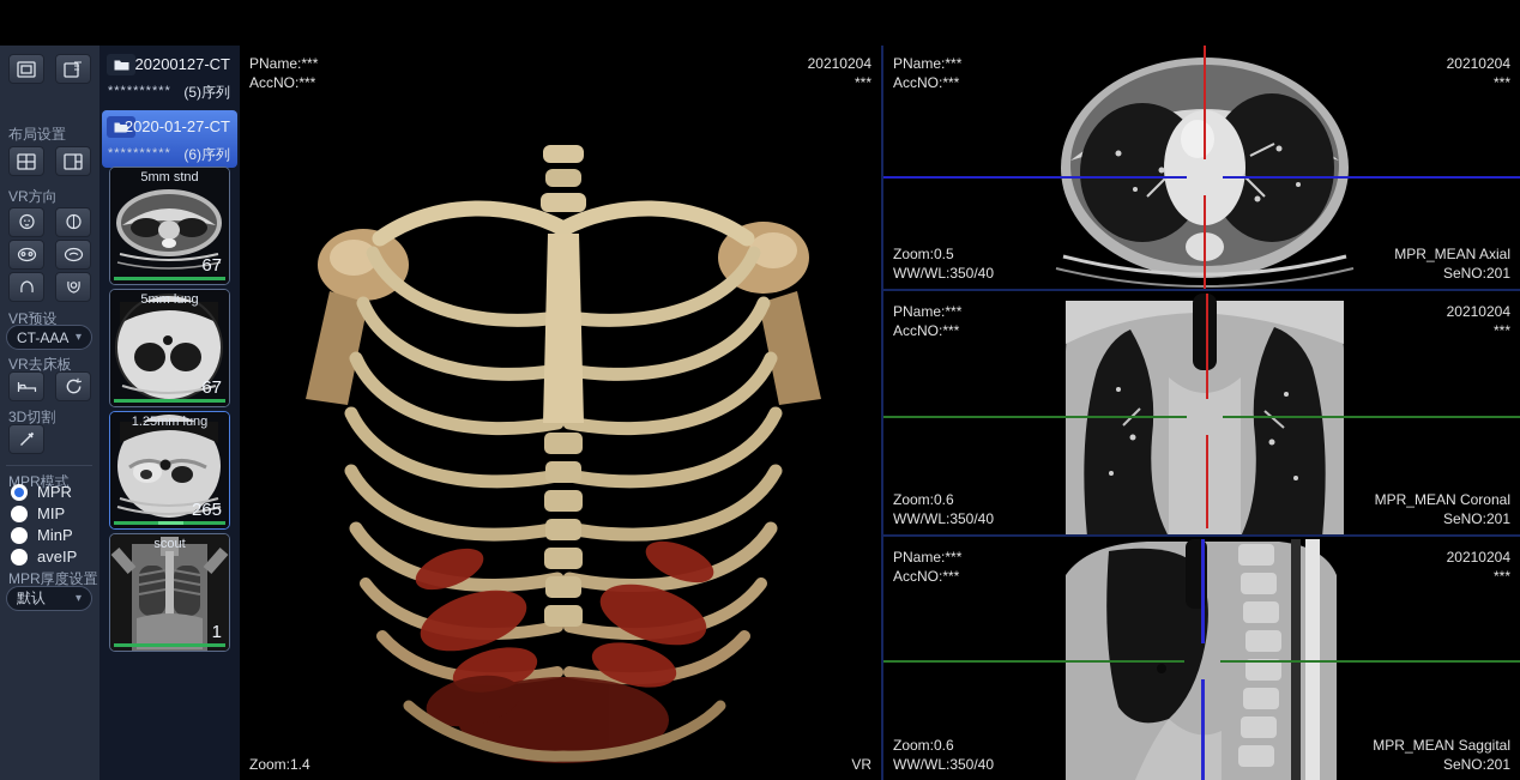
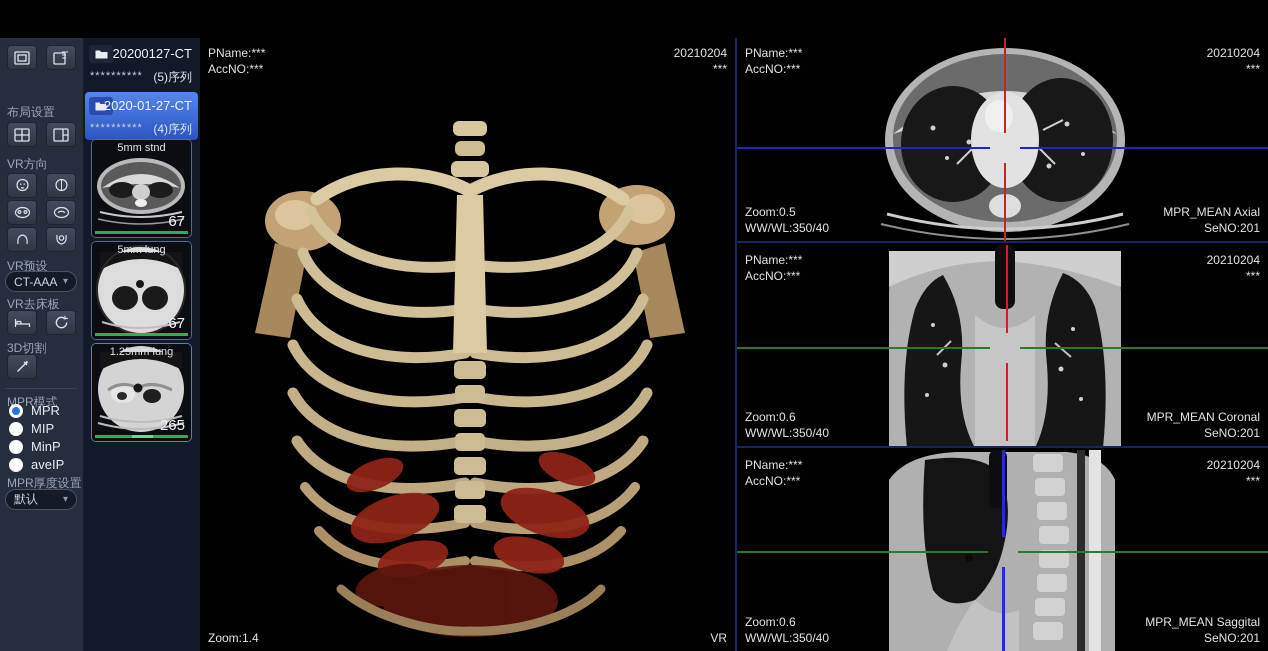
  布局设置
  VR方向
  VR预设
  CT-AAA
  ▾
  VR去床板
  3D切割
  MPR模式
  MPR
  MIP
  MinP
  aveIP
  MPR厚度设置
  默认
  ▾
  20200127-CT
  **********
  (5)序列
  2020-01-27-CT
  **********
- (6)序列
+ (4)序列
  5mm stnd
  67
  5mm lung
  67
  1.25mm lung
  265
- scout
- 1
  PName:***
  AccNO:***
  20210204
  ***
  Zoom:1.4
  VR
  PName:***
  AccNO:***
  20210204
  ***
  Zoom:0.5
  WW/WL:350/40
  MPR_MEAN Axial
  SeNO:201
  PName:***
  AccNO:***
  20210204
  ***
  Zoom:0.6
  WW/WL:350/40
  MPR_MEAN Coronal
  SeNO:201
  PName:***
  AccNO:***
  20210204
  ***
  Zoom:0.6
  WW/WL:350/40
  MPR_MEAN Saggital
  SeNO:201
